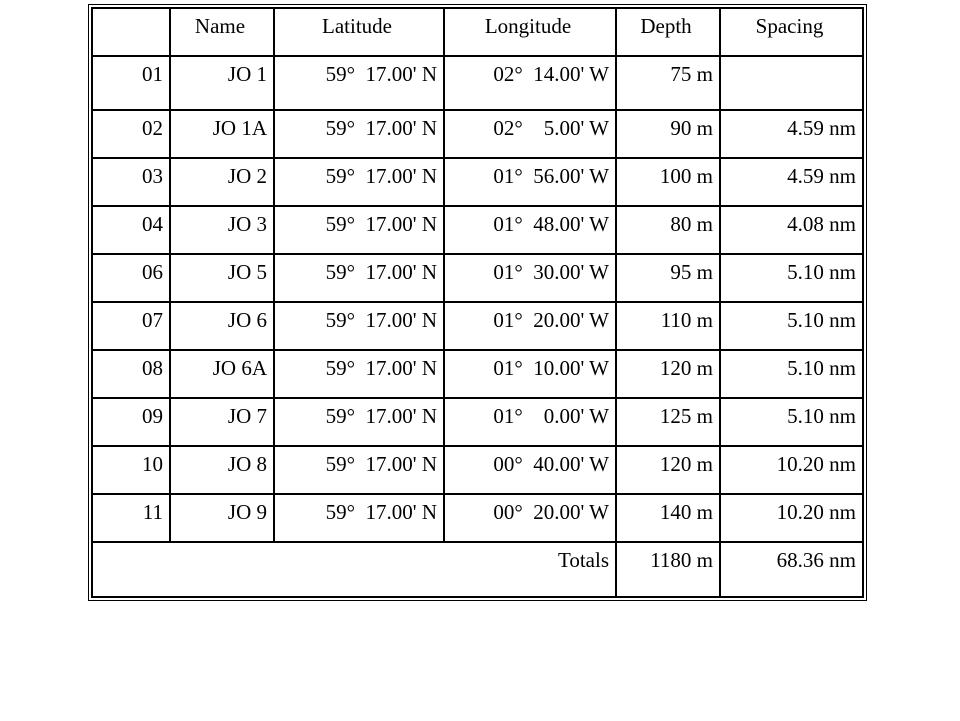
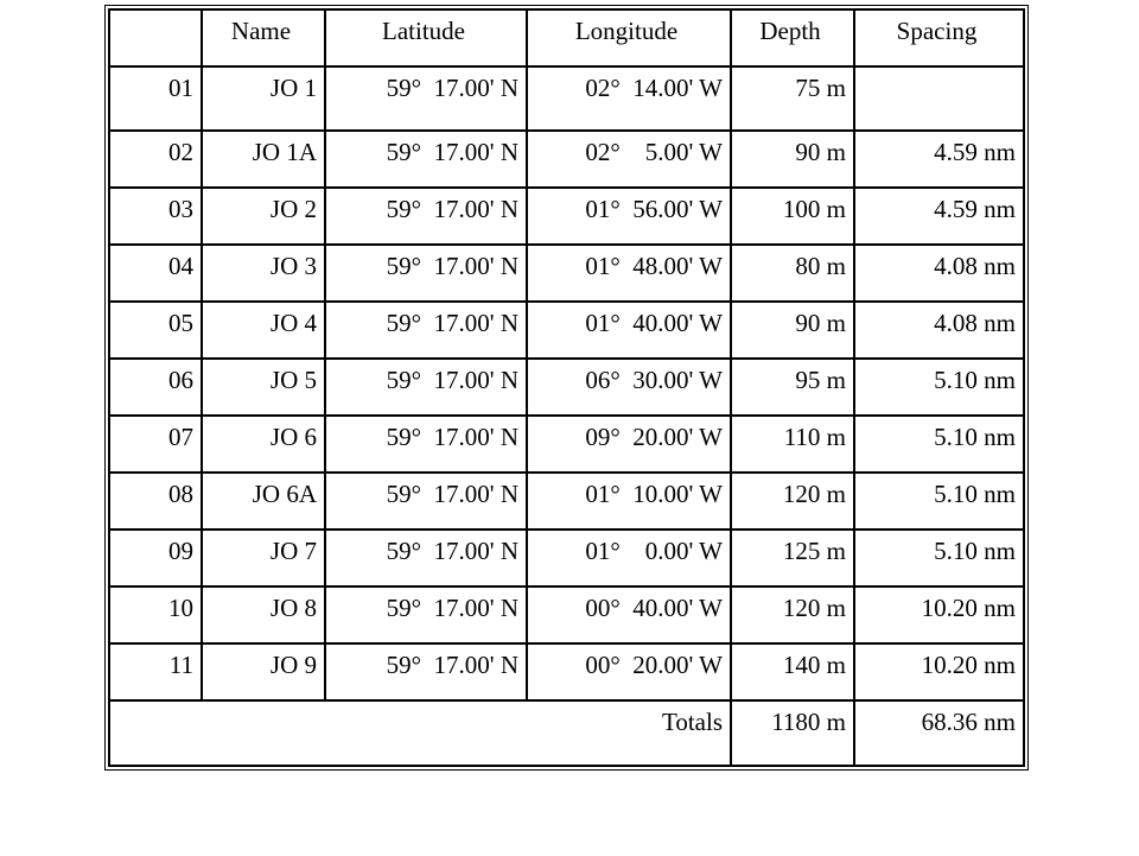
  	Name	Latitude	Longitude	Depth	Spacing
  01	JO 1	59° 17.00' N	02° 14.00' W	75 m
  02	JO 1A	59° 17.00' N	02° 5.00' W	90 m	4.59 nm
  03	JO 2	59° 17.00' N	01° 56.00' W	100 m	4.59 nm
  04	JO 3	59° 17.00' N	01° 48.00' W	80 m	4.08 nm
+ 05	JO 4	59° 17.00' N	01° 40.00' W	90 m	4.08 nm
- 06	JO 5	59° 17.00' N	01° 30.00' W	95 m	5.10 nm
+ 06	JO 5	59° 17.00' N	06° 30.00' W	95 m	5.10 nm
- 07	JO 6	59° 17.00' N	01° 20.00' W	110 m	5.10 nm
+ 07	JO 6	59° 17.00' N	09° 20.00' W	110 m	5.10 nm
  08	JO 6A	59° 17.00' N	01° 10.00' W	120 m	5.10 nm
  09	JO 7	59° 17.00' N	01° 0.00' W	125 m	5.10 nm
  10	JO 8	59° 17.00' N	00° 40.00' W	120 m	10.20 nm
  11	JO 9	59° 17.00' N	00° 20.00' W	140 m	10.20 nm
  Totals	1180 m	68.36 nm
